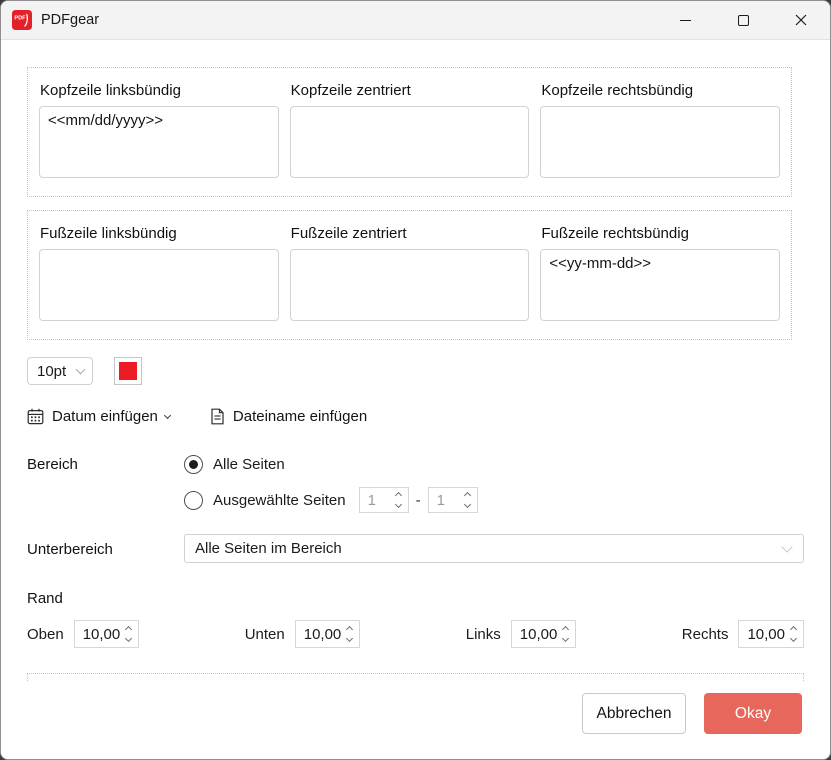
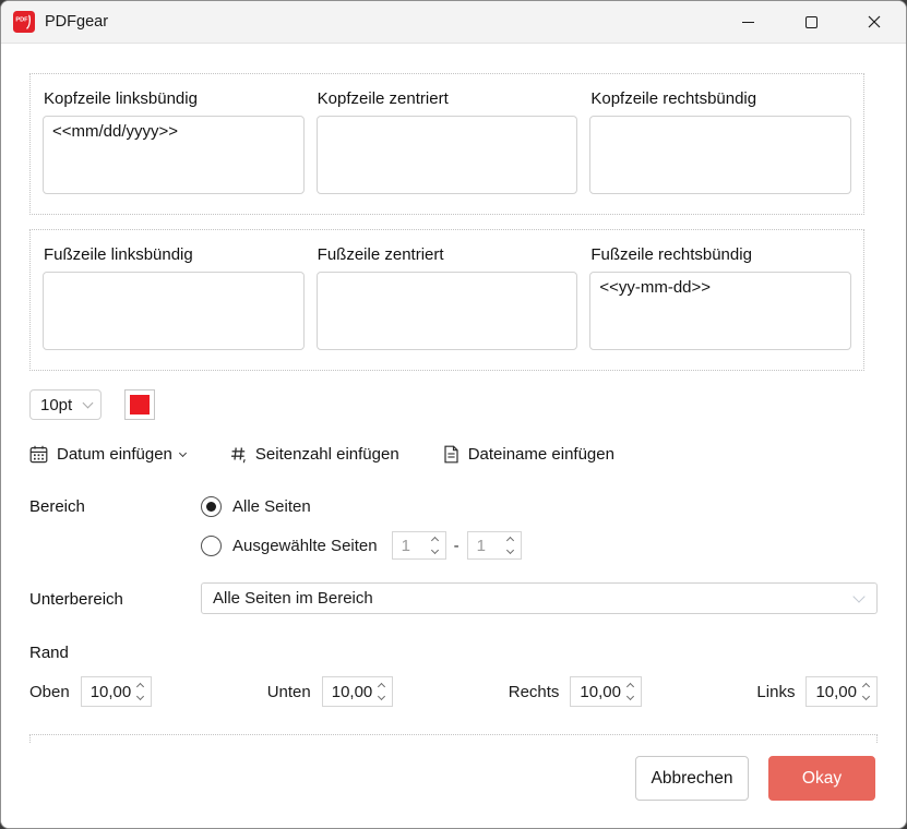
  PDFgear
  Kopfzeile linksbündig
  <<mm/dd/yyyy>>
  Kopfzeile zentriert
  Kopfzeile rechtsbündig
  Fußzeile linksbündig
  Fußzeile zentriert
  Fußzeile rechtsbündig
  <<yy-mm-dd>>
  10pt
  Datum einfügen
+ Seitenzahl einfügen
  Dateiname einfügen
  Bereich
  Alle Seiten
  Ausgewählte Seiten
  1
  -
  1
  Unterbereich
  Alle Seiten im Bereich
  Rand
  Oben
  10,00
  Unten
  10,00
- Links
+ Rechts
  10,00
- Rechts
+ Links
  10,00
  Abbrechen
  Okay
